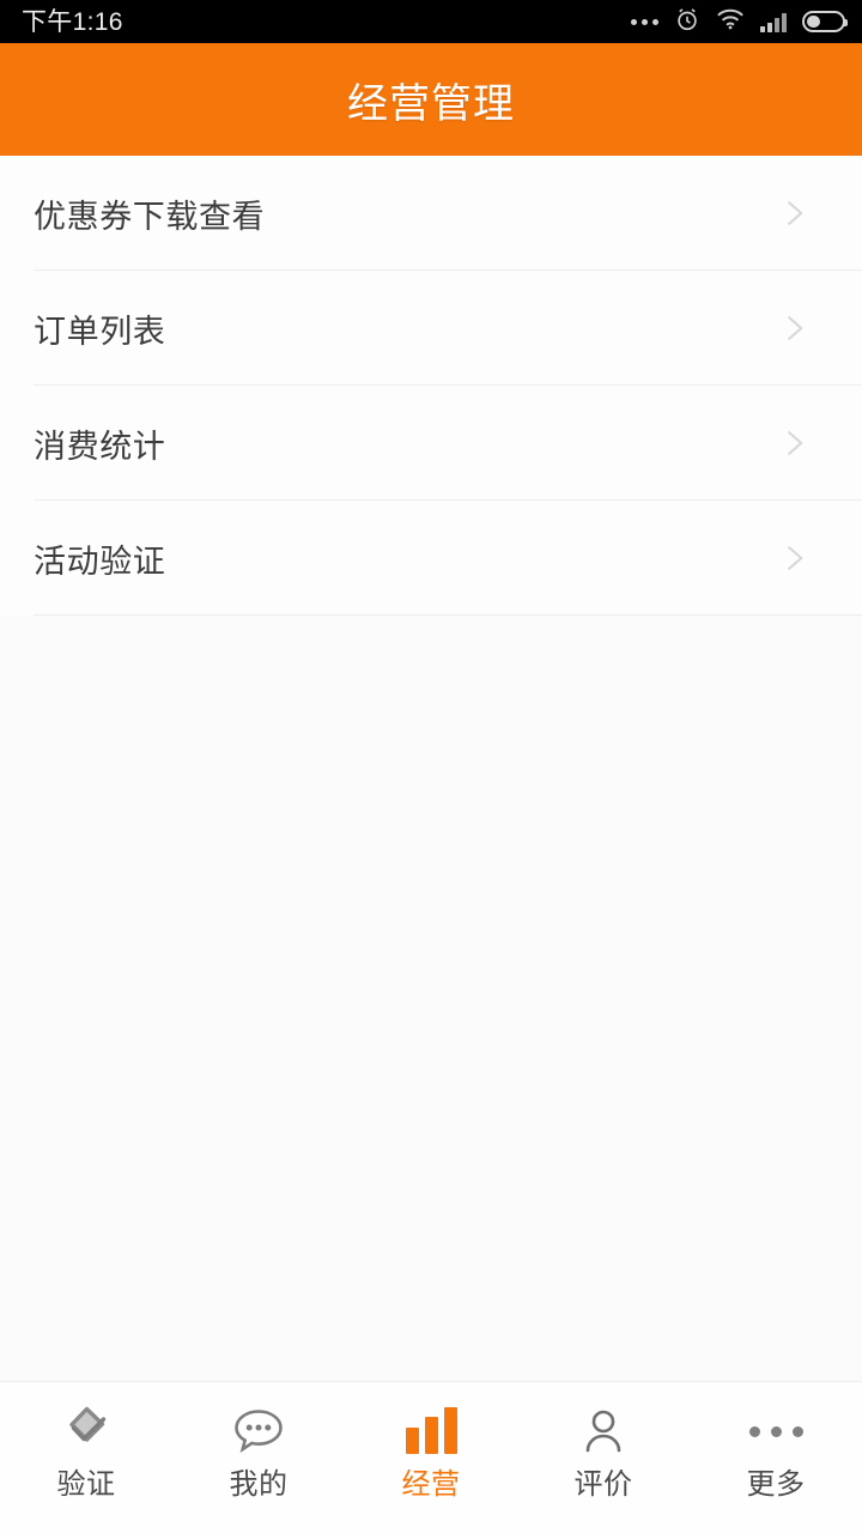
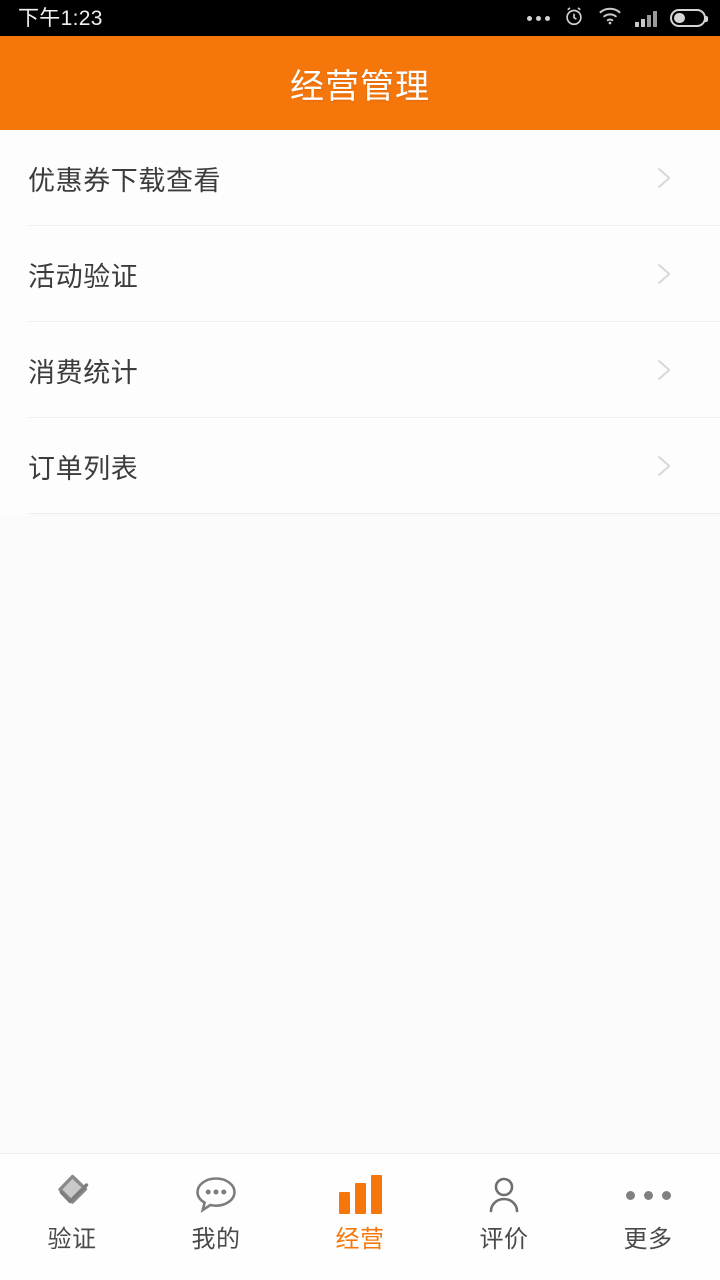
- 下午1:16
+ 下午1:23
  经营管理
  优惠券下载查看
- 订单列表
+ 活动验证
  消费统计
- 活动验证
+ 订单列表
  验证
  我的
  经营
  评价
  更多
